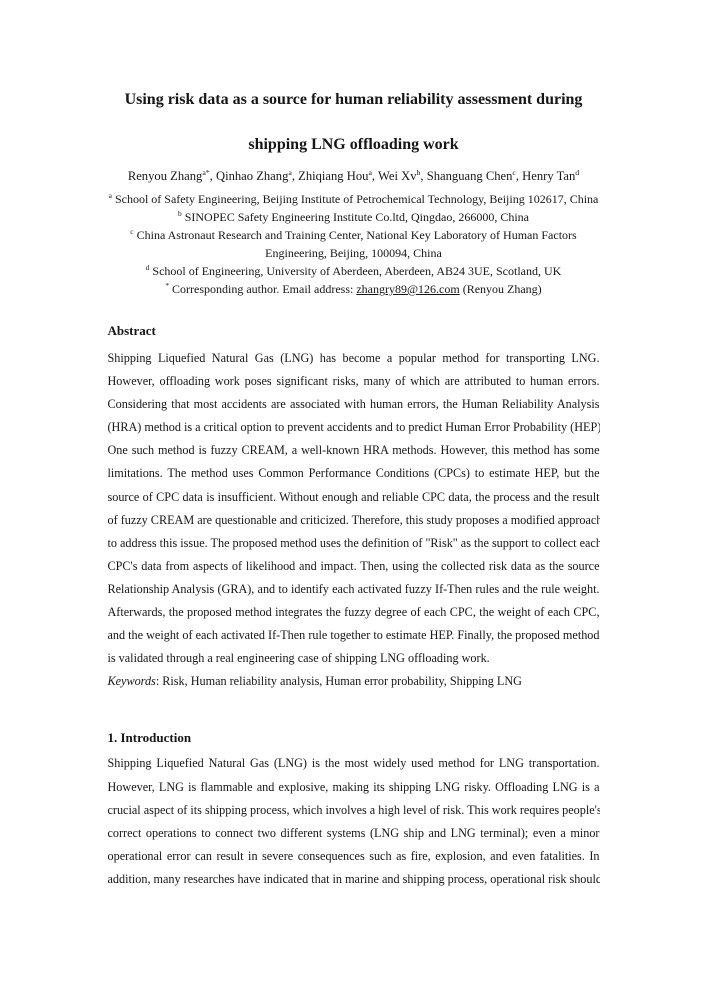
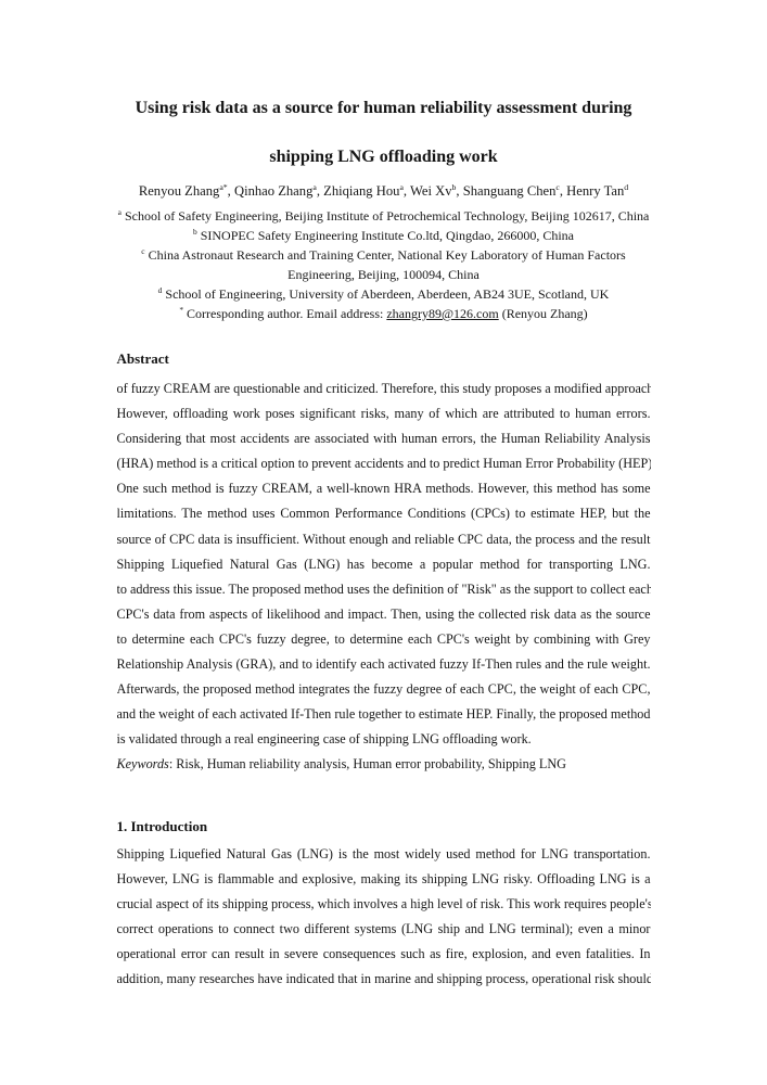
  Using risk data as a source for human reliability assessment during
  shipping LNG offloading work
  Renyou Zhanga*, Qinhao Zhanga, Zhiqiang Houa, Wei Xvb, Shanguang Chenc, Henry Tand
  a School of Safety Engineering, Beijing Institute of Petrochemical Technology, Beijing 102617, China
  b SINOPEC Safety Engineering Institute Co.ltd, Qingdao, 266000, China
  c China Astronaut Research and Training Center, National Key Laboratory of Human Factors
  Engineering, Beijing, 100094, China
  d School of Engineering, University of Aberdeen, Aberdeen, AB24 3UE, Scotland, UK
  * Corresponding author. Email address: zhangry89@126.com (Renyou Zhang)
  Abstract
- Shipping Liquefied Natural Gas (LNG) has become a popular method for transporting LNG.
+ of fuzzy CREAM are questionable and criticized. Therefore, this study proposes a modified approach
  However, offloading work poses significant risks, many of which are attributed to human errors.
  Considering that most accidents are associated with human errors, the Human Reliability Analysis
  (HRA) method is a critical option to prevent accidents and to predict Human Error Probability (HEP)
  One such method is fuzzy CREAM, a well-known HRA methods. However, this method has some
  limitations. The method uses Common Performance Conditions (CPCs) to estimate HEP, but the
  source of CPC data is insufficient. Without enough and reliable CPC data, the process and the result
- of fuzzy CREAM are questionable and criticized. Therefore, this study proposes a modified approach
+ Shipping Liquefied Natural Gas (LNG) has become a popular method for transporting LNG.
  to address this issue. The proposed method uses the definition of "Risk" as the support to collect each
  CPC's data from aspects of likelihood and impact. Then, using the collected risk data as the source
+ to determine each CPC's fuzzy degree, to determine each CPC's weight by combining with Grey
  Relationship Analysis (GRA), and to identify each activated fuzzy If-Then rules and the rule weight.
  Afterwards, the proposed method integrates the fuzzy degree of each CPC, the weight of each CPC,
  and the weight of each activated If-Then rule together to estimate HEP. Finally, the proposed method
  is validated through a real engineering case of shipping LNG offloading work.
  Keywords: Risk, Human reliability analysis, Human error probability, Shipping LNG
  1. Introduction
  Shipping Liquefied Natural Gas (LNG) is the most widely used method for LNG transportation.
  However, LNG is flammable and explosive, making its shipping LNG risky. Offloading LNG is a
  crucial aspect of its shipping process, which involves a high level of risk. This work requires people's
  correct operations to connect two different systems (LNG ship and LNG terminal); even a minor
  operational error can result in severe consequences such as fire, explosion, and even fatalities. In
  addition, many researches have indicated that in marine and shipping process, operational risk should
